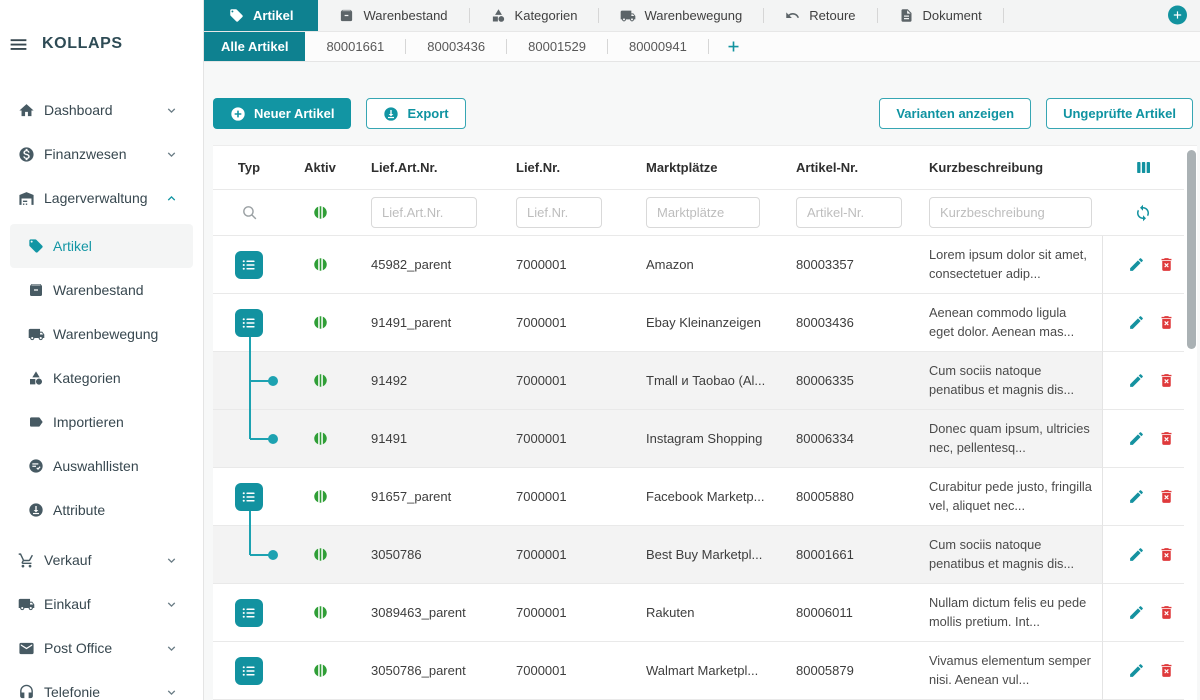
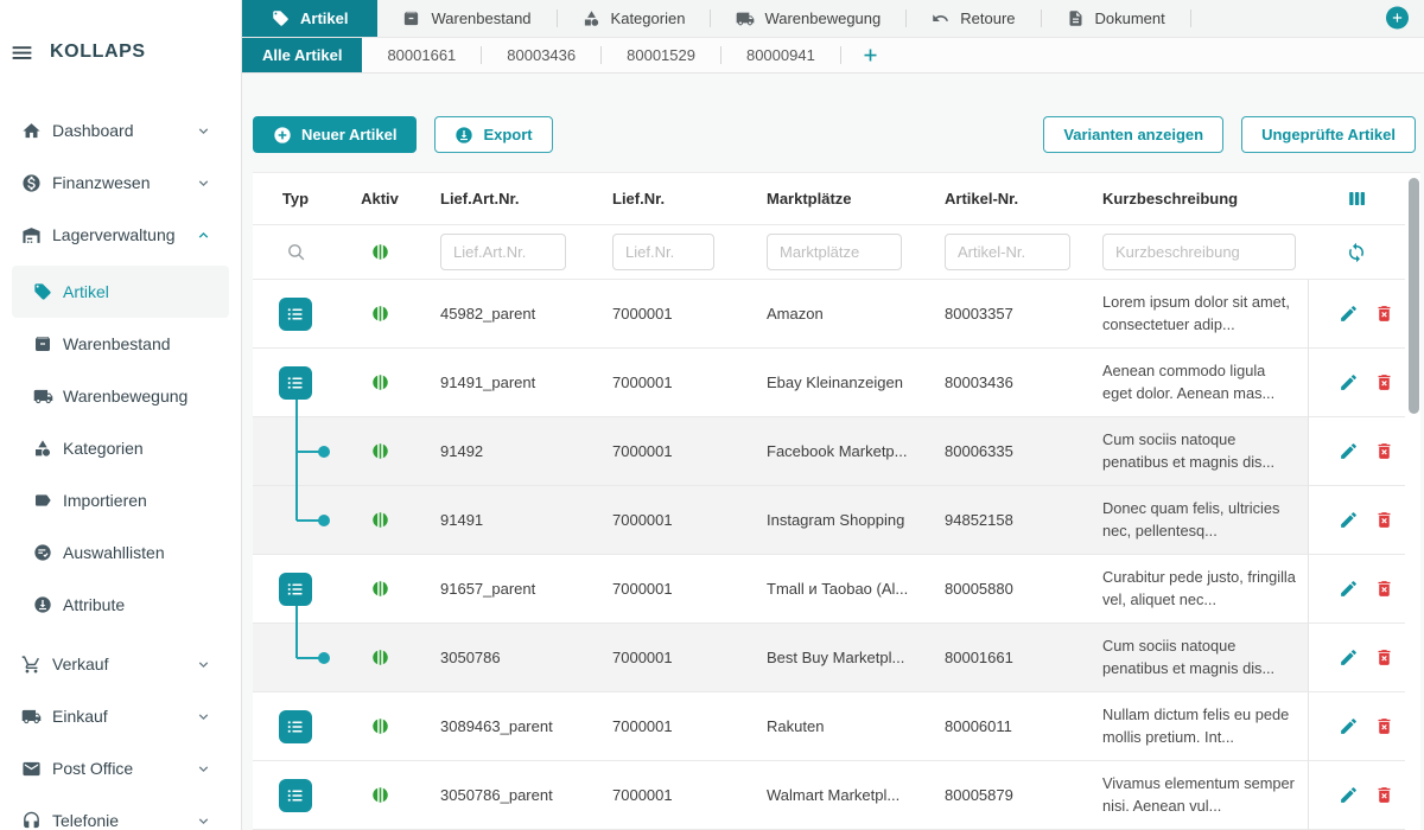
  KOLLAPS
  Dashboard
  Finanzwesen
  Lagerverwaltung
  Artikel
  Warenbestand
  Warenbewegung
  Kategorien
  Importieren
  Auswahllisten
  Attribute
  Verkauf
  Einkauf
  Post Office
  Telefonie
  Artikel
  Warenbestand
  Kategorien
  Warenbewegung
  Retoure
  Dokument
  Alle Artikel
  80001661
  80003436
  80001529
  80000941
  Neuer Artikel
  Export
  Varianten anzeigen
  Ungeprüfte Artikel
  Typ
  Aktiv
  Lief.Art.Nr.
  Lief.Nr.
  Marktplätze
  Artikel-Nr.
  Kurzbeschreibung
  Lief.Art.Nr.
  Lief.Nr.
  Marktplätze
  Artikel-Nr.
  Kurzbeschreibung
  45982_parent
  7000001
  Amazon
  80003357
  Lorem ipsum dolor sit amet, consectetuer adip...
  91491_parent
  7000001
  Ebay Kleinanzeigen
  80003436
  Aenean commodo ligula eget dolor. Aenean mas...
  91492
  7000001
- Tmall и Taobao (Al...
+ Facebook Marketp...
  80006335
  Cum sociis natoque penatibus et magnis dis...
  91491
  7000001
  Instagram Shopping
- 80006334
+ 94852158
- Donec quam ipsum, ultricies nec, pellentesq...
+ Donec quam felis, ultricies nec, pellentesq...
  91657_parent
  7000001
- Facebook Marketp...
+ Tmall и Taobao (Al...
  80005880
  Curabitur pede justo, fringilla vel, aliquet nec...
  3050786
  7000001
  Best Buy Marketpl...
  80001661
  Cum sociis natoque penatibus et magnis dis...
  3089463_parent
  7000001
  Rakuten
  80006011
  Nullam dictum felis eu pede mollis pretium. Int...
  3050786_parent
  7000001
  Walmart Marketpl...
  80005879
  Vivamus elementum semper nisi. Aenean vul...
